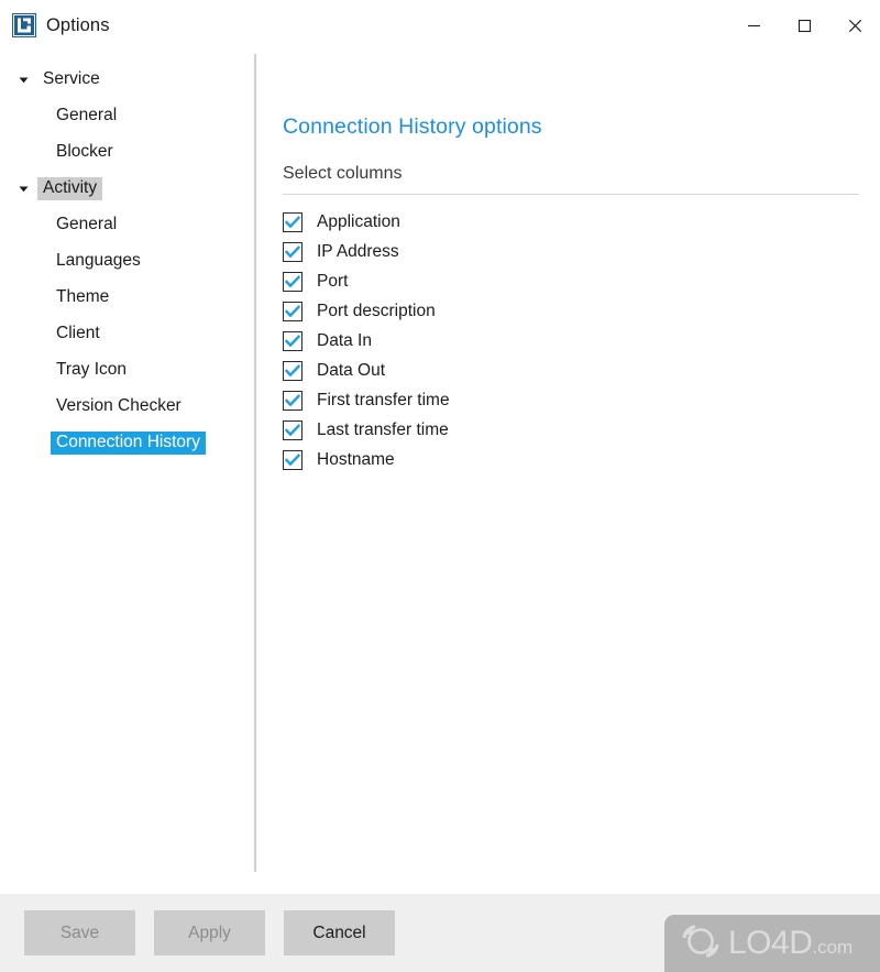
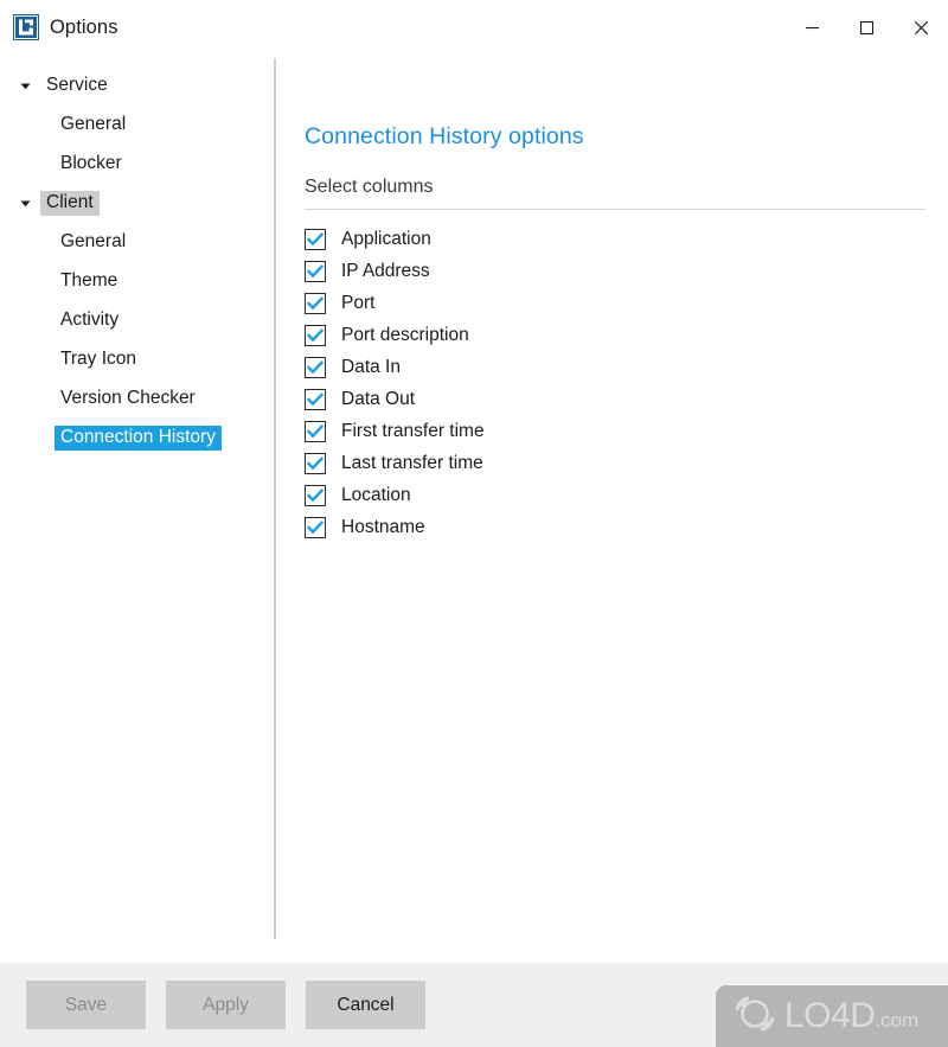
  Options
  Service
  General
  Blocker
- Activity
+ Client
  General
- Languages
  Theme
- Client
+ Activity
  Tray Icon
  Version Checker
  Connection History
  Connection History options
  Select columns
  Application
  IP Address
  Port
  Port description
  Data In
  Data Out
  First transfer time
  Last transfer time
+ Location
  Hostname
  Save
  Apply
  Cancel
  LO4D.com
